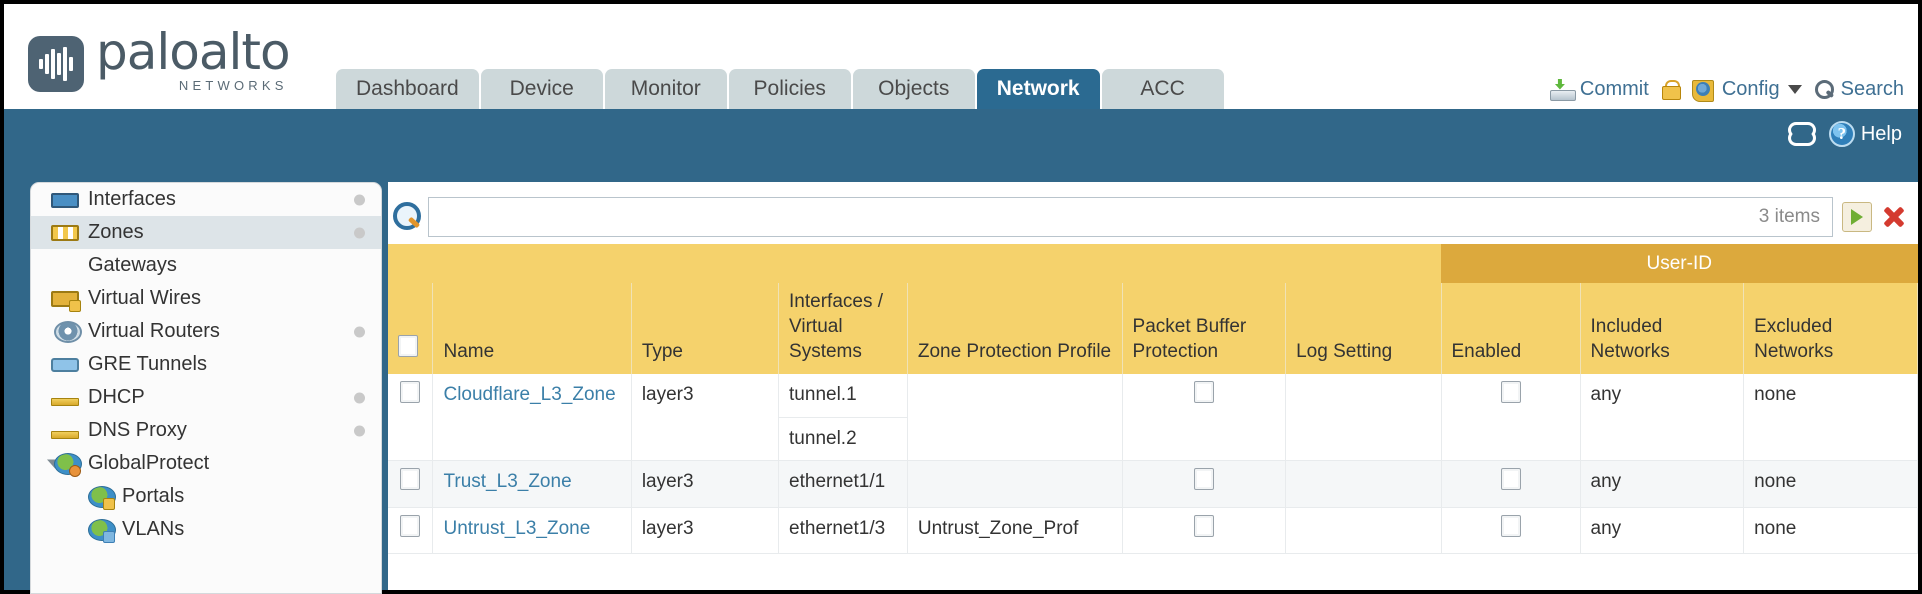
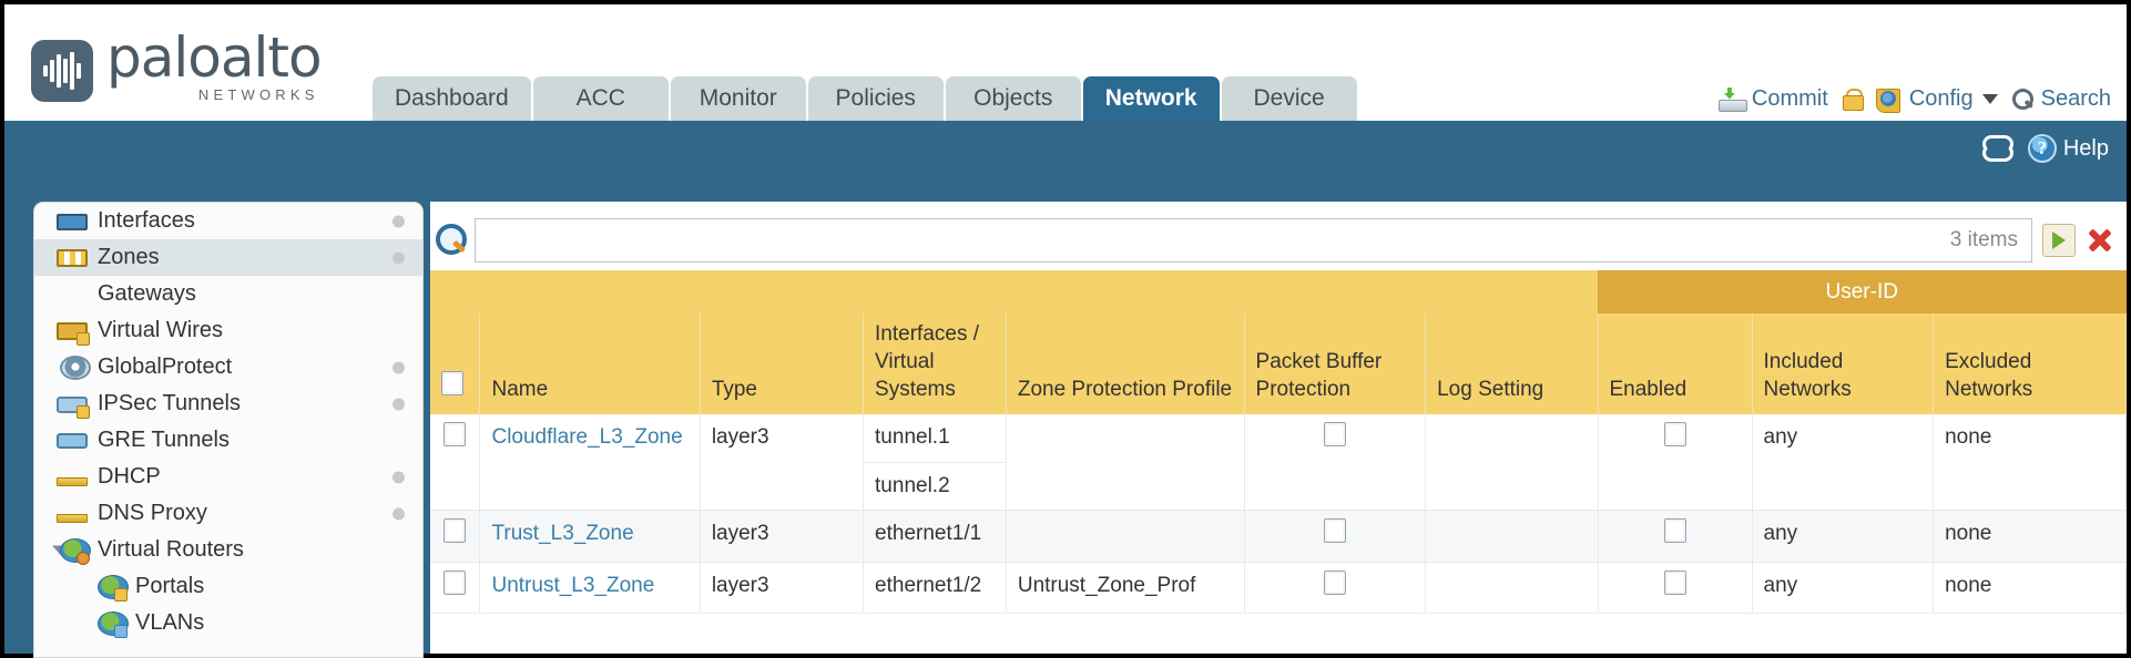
  paloalto
  NETWORKS
  Dashboard
- Device
+ ACC
  Monitor
  Policies
  Objects
  Network
- ACC
+ Device
  Commit
  Config
  Search
  ?
  Help
  Interfaces
  Zones
  Gateways
  Virtual Wires
- Virtual Routers
+ GlobalProtect
+ IPSec Tunnels
  GRE Tunnels
  DHCP
  DNS Proxy
- GlobalProtect
+ Virtual Routers
  Portals
  VLANs
  3 items
  	User-ID
  	Name	Type	Interfaces / Virtual Systems	Zone Protection Profile	Packet Buffer Protection	Log Setting	Enabled	Included Networks	Excluded Networks
  	Cloudflare_L3_Zone	layer3	tunnel.1tunnel.2					any	none
  	Trust_L3_Zone	layer3	ethernet1/1					any	none
- 	Untrust_L3_Zone	layer3	ethernet1/3	Untrust_Zone_Prof				any	none
+ 	Untrust_L3_Zone	layer3	ethernet1/2	Untrust_Zone_Prof				any	none
